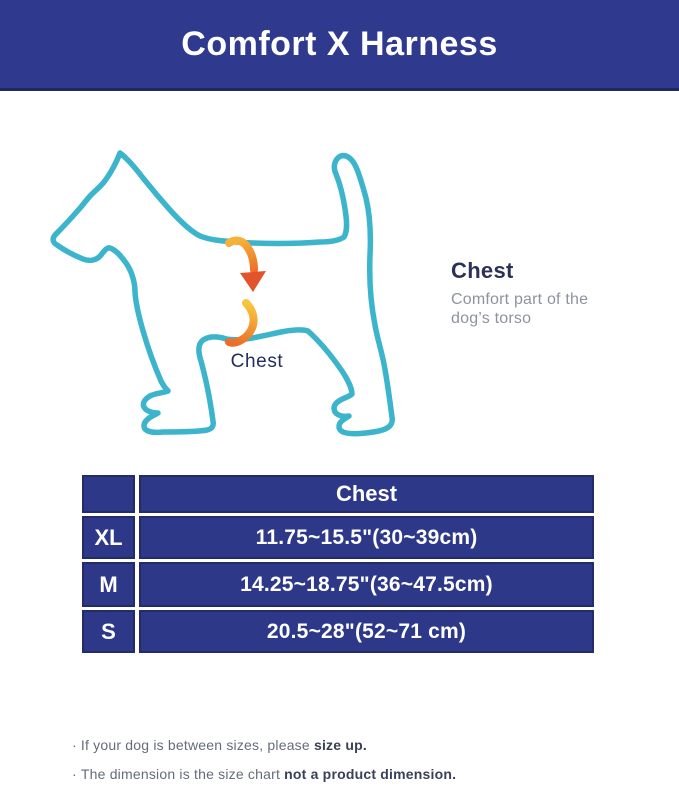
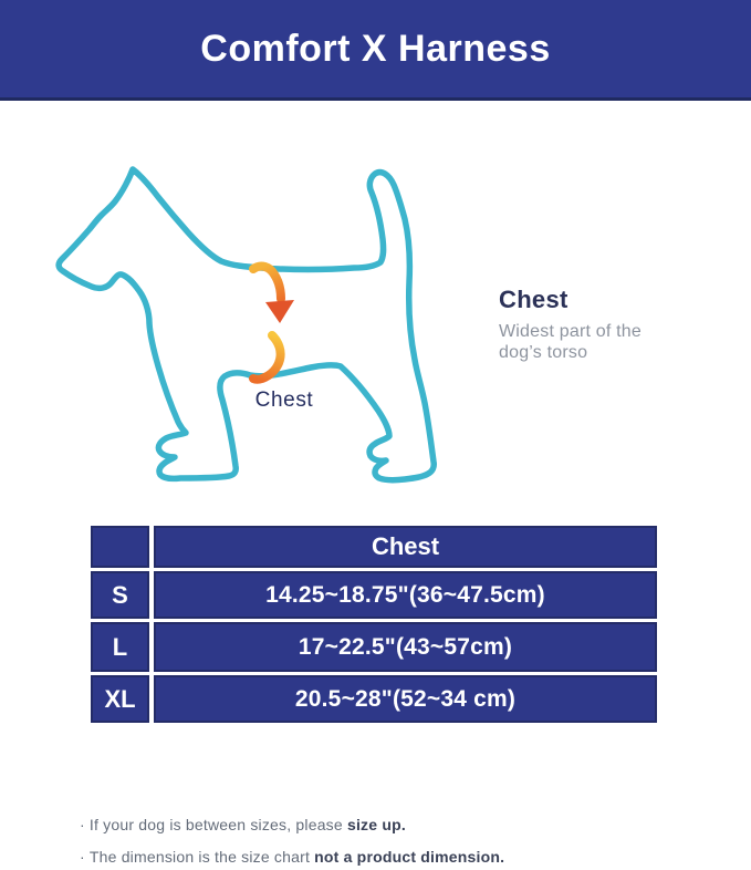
  Comfort X Harness
  Chest
  Chest
- Comfort part of the dog’s torso
+ Widest part of the dog’s torso
  Chest
- XL
+ S
- 11.75~15.5"(30~39cm)
- M
  14.25~18.75"(36~47.5cm)
+ L
+ 17~22.5"(43~57cm)
- S
+ XL
- 20.5~28"(52~71 cm)
+ 20.5~28"(52~34 cm)
  · If your dog is between sizes, please size up.
  · The dimension is the size chart not a product dimension.
